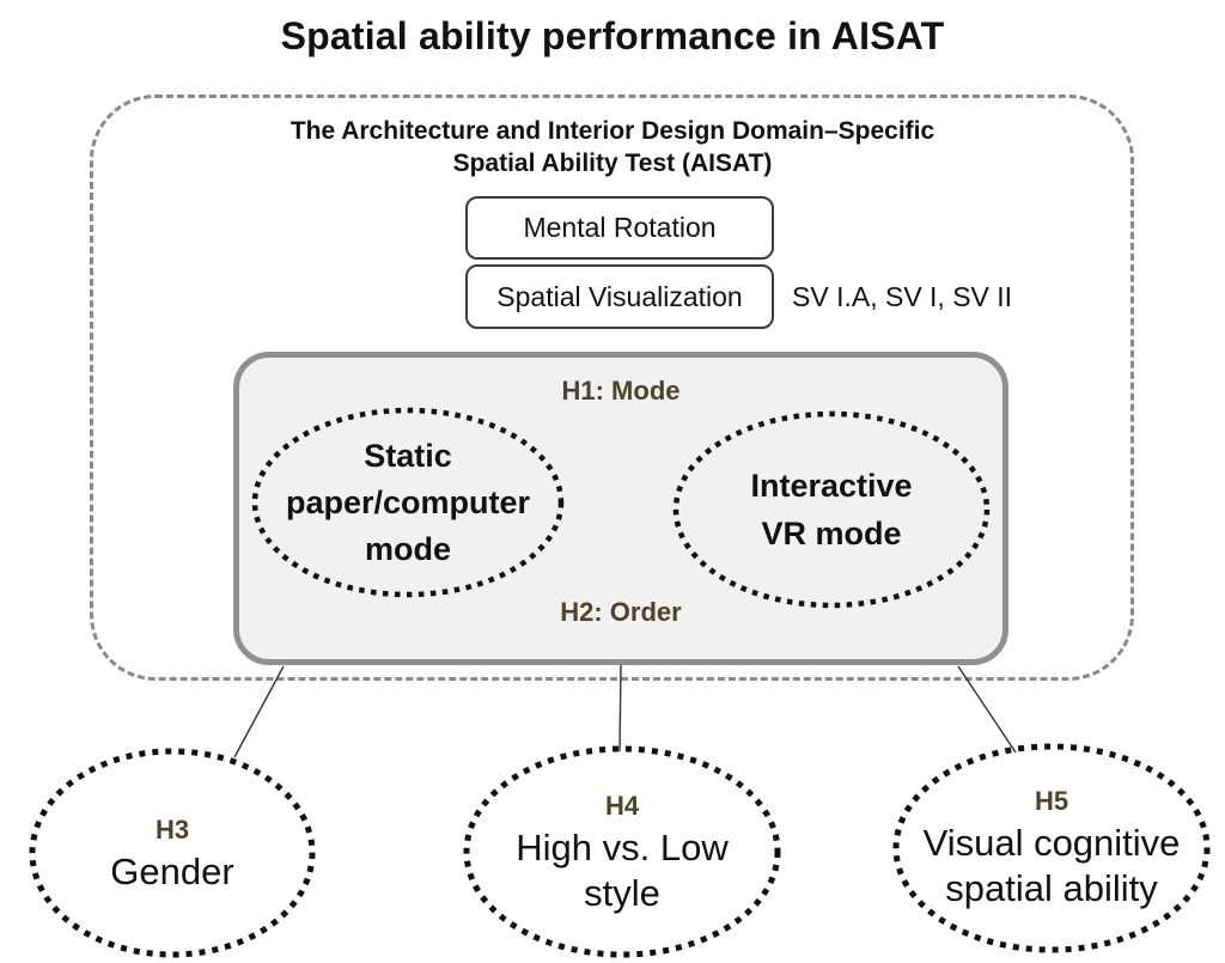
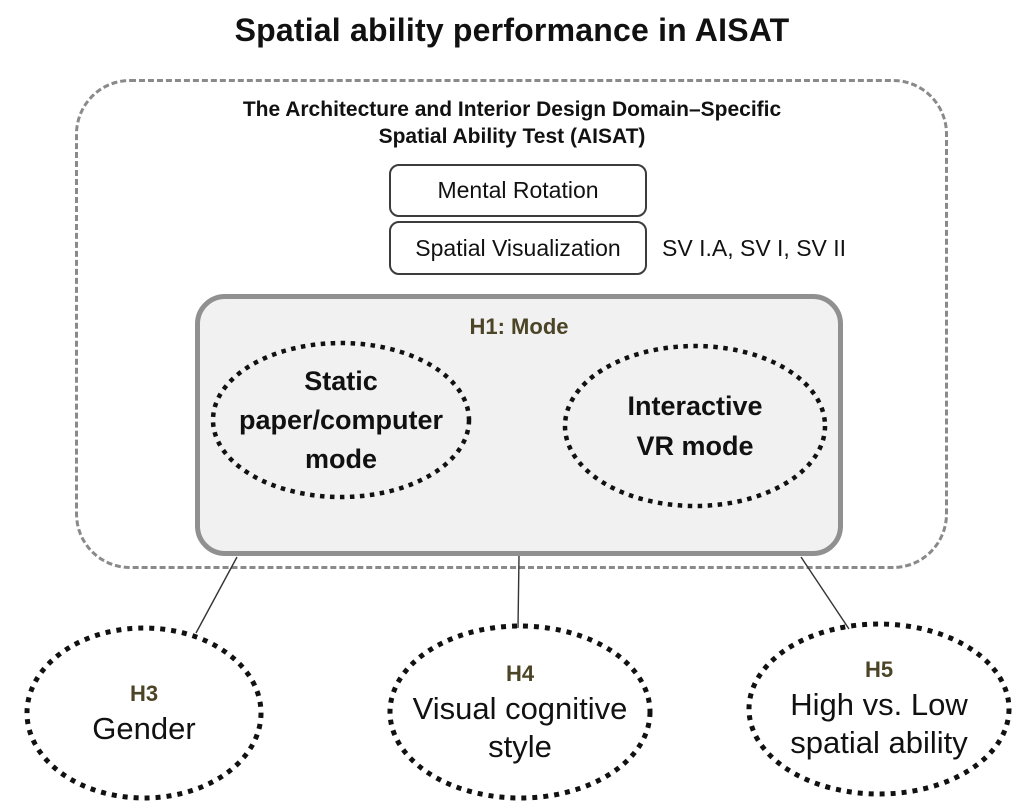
  Spatial ability performance in AISAT
  The Architecture and Interior Design Domain–Specific
  Spatial Ability Test (AISAT)
  Mental Rotation
  Spatial Visualization
  SV I.A, SV I, SV II
  H1: Mode
- H2: Order
  Static
  paper/computer
  mode
  Interactive
  VR mode
  H3
  Gender
  H4
- High vs. Low
+ Visual cognitive
  style
  H5
- Visual cognitive
+ High vs. Low
  spatial ability
